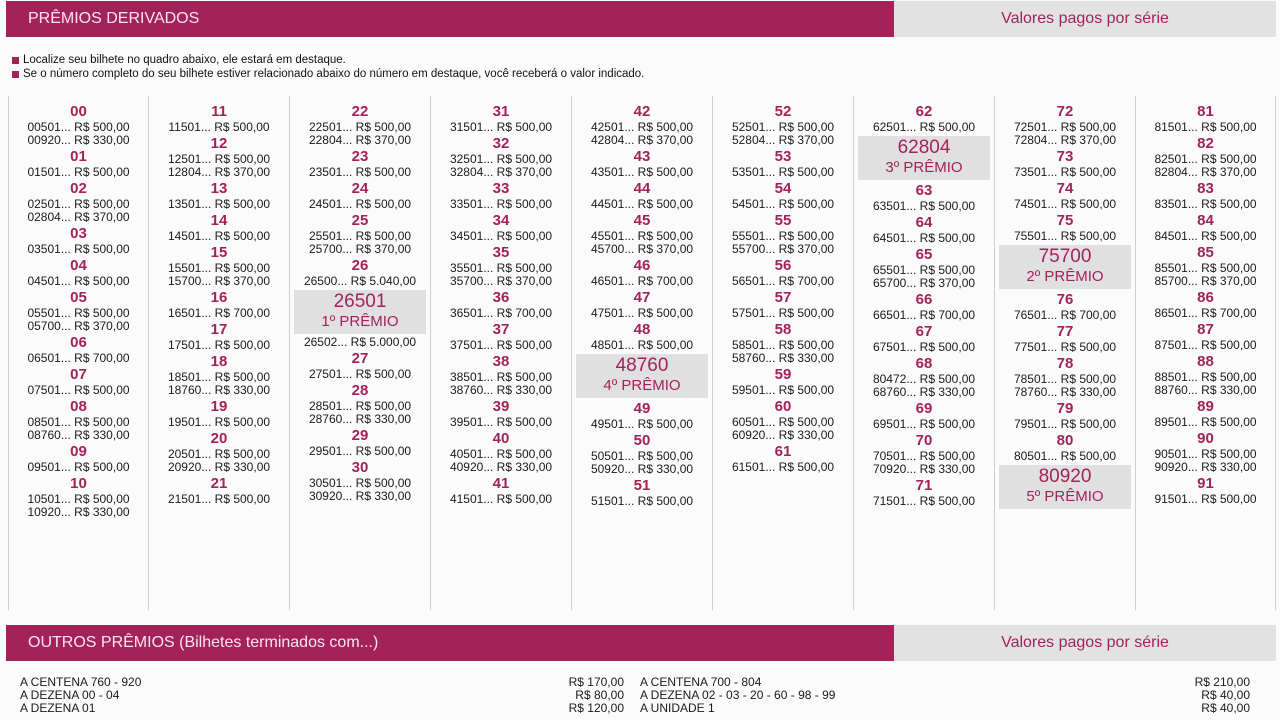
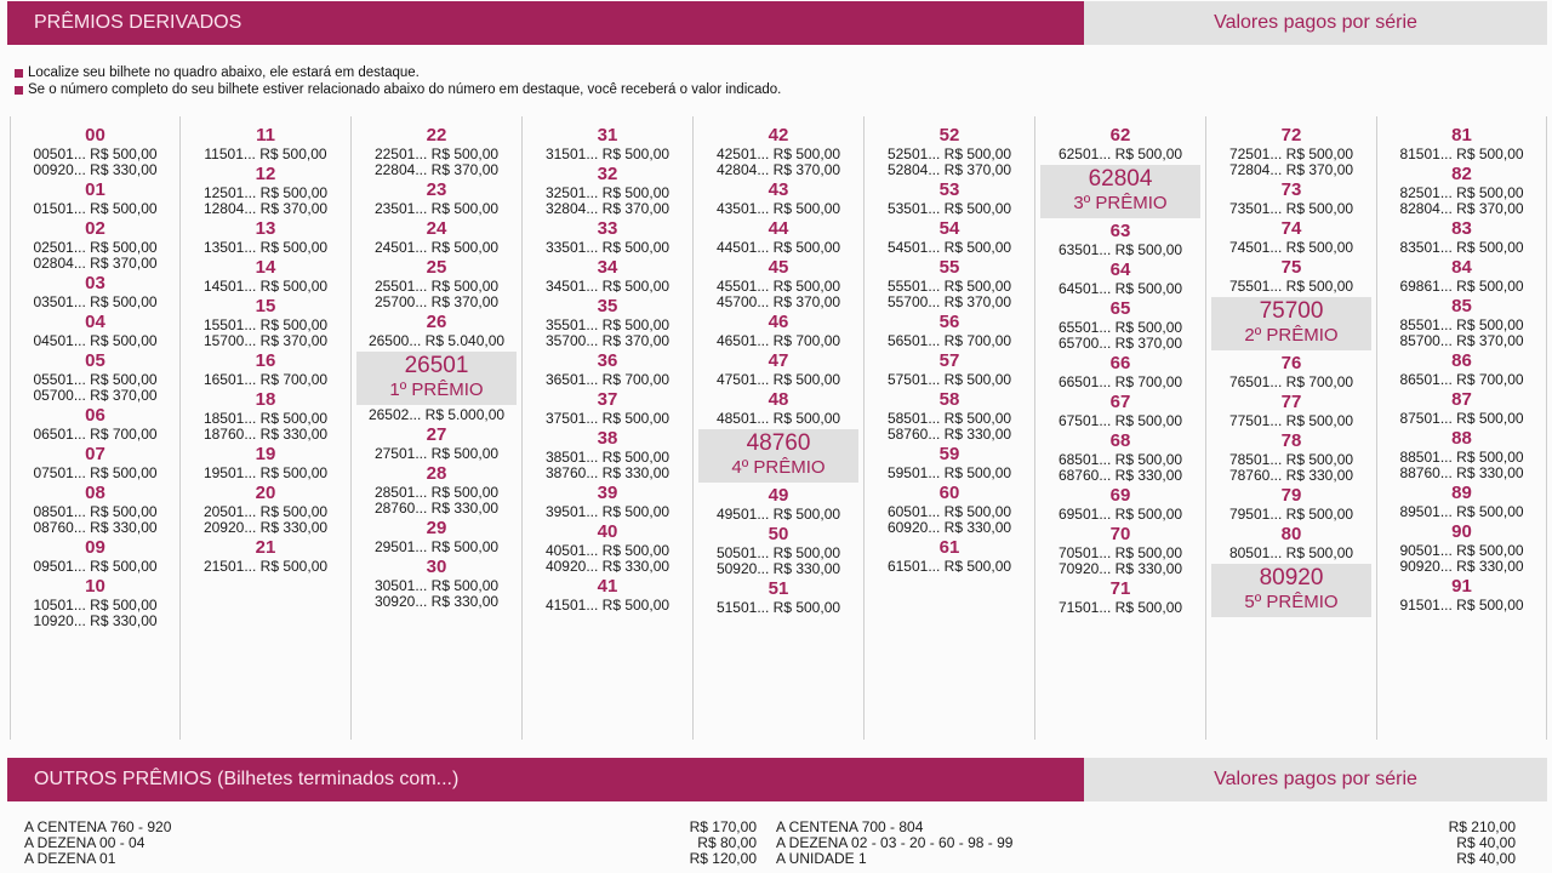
  PRÊMIOS DERIVADOS
  Valores pagos por série
  Localize seu bilhete no quadro abaixo, ele estará em destaque.
  Se o número completo do seu bilhete estiver relacionado abaixo do número em destaque, você receberá o valor indicado.
  00
  00501... R$ 500,00
  00920... R$ 330,00
  01
  01501... R$ 500,00
  02
  02501... R$ 500,00
  02804... R$ 370,00
  03
  03501... R$ 500,00
  04
  04501... R$ 500,00
  05
  05501... R$ 500,00
  05700... R$ 370,00
  06
  06501... R$ 700,00
  07
  07501... R$ 500,00
  08
  08501... R$ 500,00
  08760... R$ 330,00
  09
  09501... R$ 500,00
  10
  10501... R$ 500,00
  10920... R$ 330,00
  11
  11501... R$ 500,00
  12
  12501... R$ 500,00
  12804... R$ 370,00
  13
  13501... R$ 500,00
  14
  14501... R$ 500,00
  15
  15501... R$ 500,00
  15700... R$ 370,00
  16
  16501... R$ 700,00
- 17
- 17501... R$ 500,00
  18
  18501... R$ 500,00
  18760... R$ 330,00
  19
  19501... R$ 500,00
  20
  20501... R$ 500,00
  20920... R$ 330,00
  21
  21501... R$ 500,00
  22
  22501... R$ 500,00
  22804... R$ 370,00
  23
  23501... R$ 500,00
  24
  24501... R$ 500,00
  25
  25501... R$ 500,00
  25700... R$ 370,00
  26
  26500... R$ 5.040,00
  26501
  1º PRÊMIO
  26502... R$ 5.000,00
  27
  27501... R$ 500,00
  28
  28501... R$ 500,00
  28760... R$ 330,00
  29
  29501... R$ 500,00
  30
  30501... R$ 500,00
  30920... R$ 330,00
  31
  31501... R$ 500,00
  32
  32501... R$ 500,00
  32804... R$ 370,00
  33
  33501... R$ 500,00
  34
  34501... R$ 500,00
  35
  35501... R$ 500,00
  35700... R$ 370,00
  36
  36501... R$ 700,00
  37
  37501... R$ 500,00
  38
  38501... R$ 500,00
  38760... R$ 330,00
  39
  39501... R$ 500,00
  40
  40501... R$ 500,00
  40920... R$ 330,00
  41
  41501... R$ 500,00
  42
  42501... R$ 500,00
  42804... R$ 370,00
  43
  43501... R$ 500,00
  44
  44501... R$ 500,00
  45
  45501... R$ 500,00
  45700... R$ 370,00
  46
  46501... R$ 700,00
  47
  47501... R$ 500,00
  48
  48501... R$ 500,00
  48760
  4º PRÊMIO
  49
  49501... R$ 500,00
  50
  50501... R$ 500,00
  50920... R$ 330,00
  51
  51501... R$ 500,00
  52
  52501... R$ 500,00
  52804... R$ 370,00
  53
  53501... R$ 500,00
  54
  54501... R$ 500,00
  55
  55501... R$ 500,00
  55700... R$ 370,00
  56
  56501... R$ 700,00
  57
  57501... R$ 500,00
  58
  58501... R$ 500,00
  58760... R$ 330,00
  59
  59501... R$ 500,00
  60
  60501... R$ 500,00
  60920... R$ 330,00
  61
  61501... R$ 500,00
  62
  62501... R$ 500,00
  62804
  3º PRÊMIO
  63
  63501... R$ 500,00
  64
  64501... R$ 500,00
  65
  65501... R$ 500,00
  65700... R$ 370,00
  66
  66501... R$ 700,00
  67
  67501... R$ 500,00
  68
- 80472... R$ 500,00
+ 68501... R$ 500,00
  68760... R$ 330,00
  69
  69501... R$ 500,00
  70
  70501... R$ 500,00
  70920... R$ 330,00
  71
  71501... R$ 500,00
  72
  72501... R$ 500,00
  72804... R$ 370,00
  73
  73501... R$ 500,00
  74
  74501... R$ 500,00
  75
  75501... R$ 500,00
  75700
  2º PRÊMIO
  76
  76501... R$ 700,00
  77
  77501... R$ 500,00
  78
  78501... R$ 500,00
  78760... R$ 330,00
  79
  79501... R$ 500,00
  80
  80501... R$ 500,00
  80920
  5º PRÊMIO
  81
  81501... R$ 500,00
  82
  82501... R$ 500,00
  82804... R$ 370,00
  83
  83501... R$ 500,00
  84
- 84501... R$ 500,00
+ 69861... R$ 500,00
  85
  85501... R$ 500,00
  85700... R$ 370,00
  86
  86501... R$ 700,00
  87
  87501... R$ 500,00
  88
  88501... R$ 500,00
  88760... R$ 330,00
  89
  89501... R$ 500,00
  90
  90501... R$ 500,00
  90920... R$ 330,00
  91
  91501... R$ 500,00
  OUTROS PRÊMIOS (Bilhetes terminados com...)
  Valores pagos por série
  A CENTENA 760 - 920
  R$ 170,00
  A CENTENA 700 - 804
  R$ 210,00
  A DEZENA 00 - 04
  R$ 80,00
  A DEZENA 02 - 03 - 20 - 60 - 98 - 99
  R$ 40,00
  A DEZENA 01
  R$ 120,00
  A UNIDADE 1
  R$ 40,00
